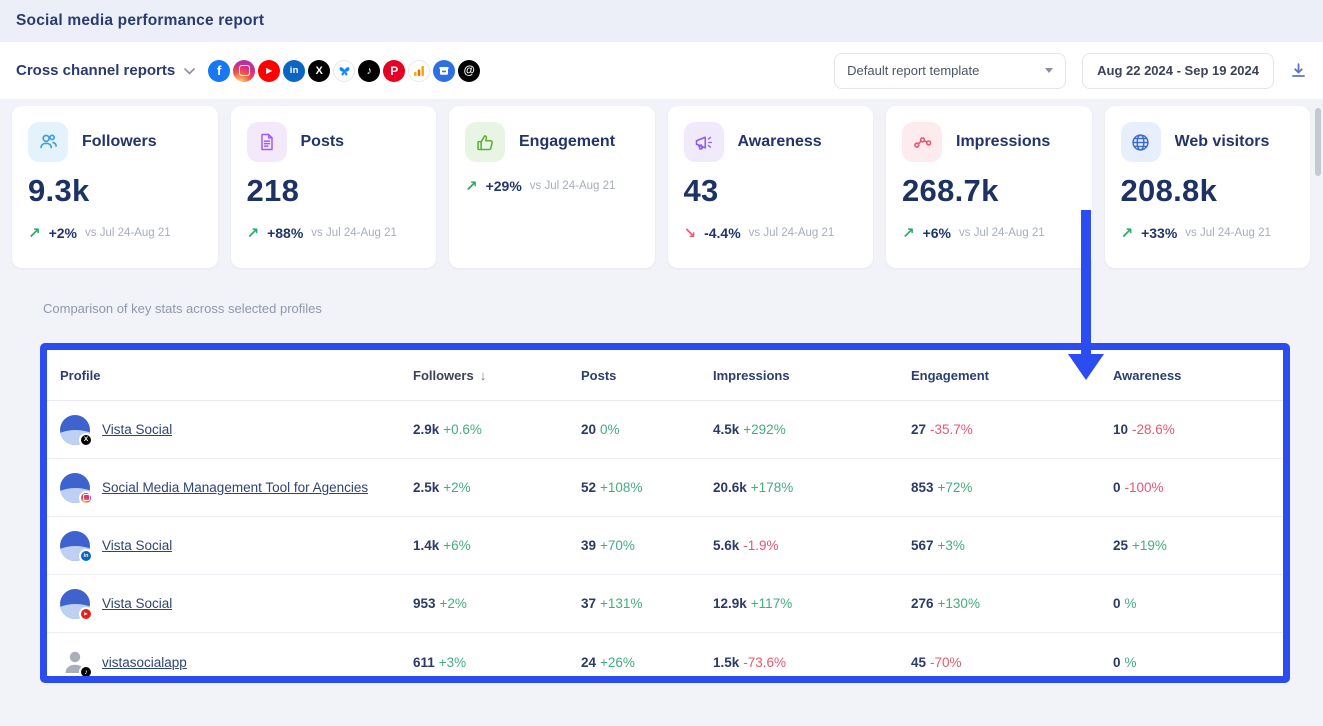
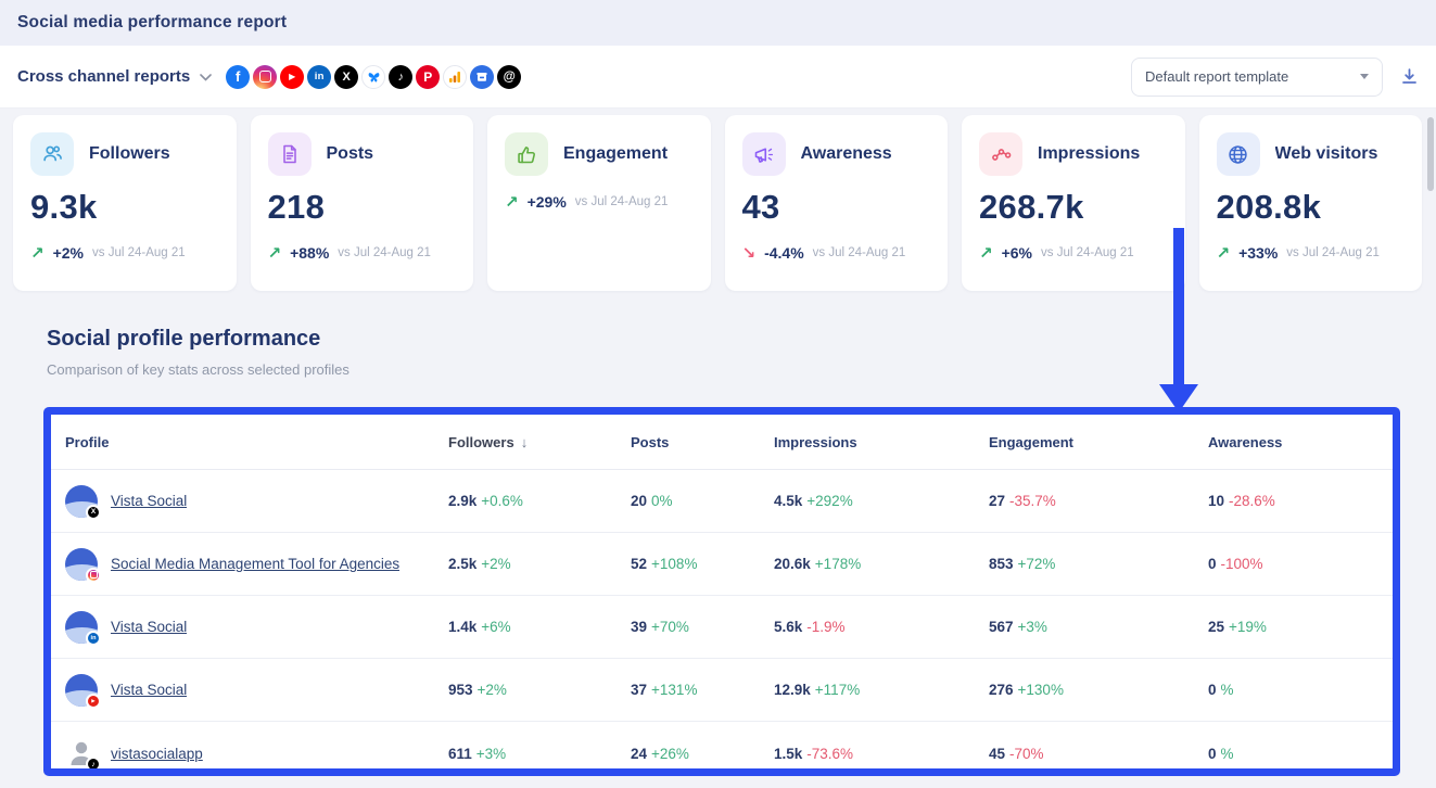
  Social media performance report
  Cross channel reports
  f
  ▶
  in
  X
  ♪
  P
  @
  Default report template
- Aug 22 2024 - Sep 19 2024
  Followers
  9.3k
  +2%
  vs Jul 24-Aug 21
  Posts
  218
  +88%
  vs Jul 24-Aug 21
  Engagement
  +29%
  vs Jul 24-Aug 21
  Awareness
  43
  -4.4%
  vs Jul 24-Aug 21
  Impressions
  268.7k
  +6%
  vs Jul 24-Aug 21
  Web visitors
  208.8k
  +33%
  vs Jul 24-Aug 21
+ Social profile performance
  Comparison of key stats across selected profiles
  Profile
  Followers ↓
  Posts
  Impressions
  Engagement
  Awareness
  Vista Social
  2.9k +0.6%
  20 0%
  4.5k +292%
  27 -35.7%
  10 -28.6%
  Social Media Management Tool for Agencies
  2.5k +2%
  52 +108%
  20.6k +178%
  853 +72%
  0 -100%
  Vista Social
  1.4k +6%
  39 +70%
  5.6k -1.9%
  567 +3%
  25 +19%
  Vista Social
  953 +2%
  37 +131%
  12.9k +117%
  276 +130%
  0 %
  vistasocialapp
  611 +3%
  24 +26%
  1.5k -73.6%
  45 -70%
  0 %
